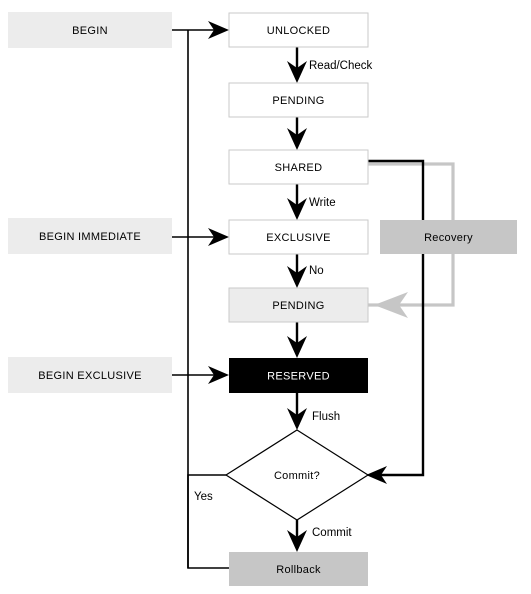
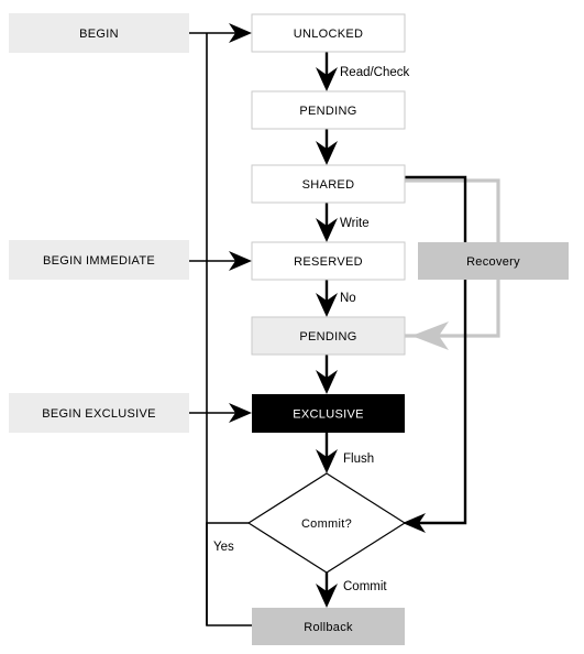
  BEGIN
  BEGIN IMMEDIATE
  BEGIN EXCLUSIVE
  UNLOCKED
  PENDING
  SHARED
- EXCLUSIVE
+ RESERVED
  PENDING
- RESERVED
+ EXCLUSIVE
  Rollback
  Recovery
  Commit?
  Read/Check
  Write
  No
  Flush
  Yes
  Commit
